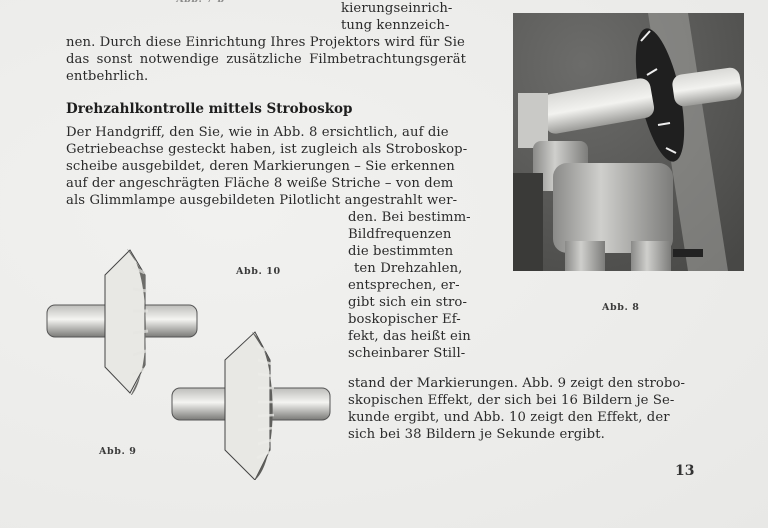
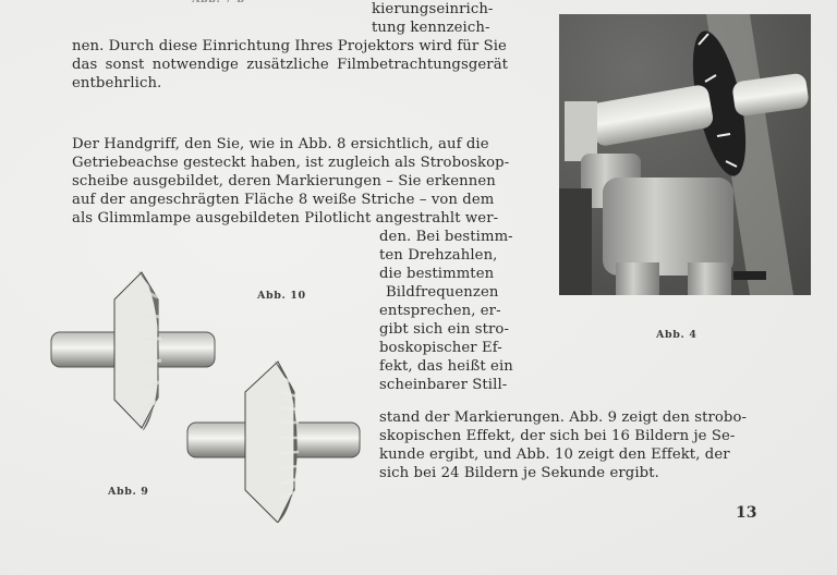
  kierungseinrich-
  tung kennzeich-
  nen. Durch diese Einrichtung Ihres Projektors wird für Sie
  das sonst notwendige zusätzliche Filmbetrachtungsgerät
  entbehrlich.
- Drehzahlkontrolle mittels Stroboskop
  Der Handgriff, den Sie, wie in Abb. 8 ersichtlich, auf die
  Getriebeachse gesteckt haben, ist zugleich als Stroboskop-
  scheibe ausgebildet, deren Markierungen – Sie erkennen
  auf der angeschrägten Fläche 8 weiße Striche – von dem
  als Glimmlampe ausgebildeten Pilotlicht angestrahlt wer-
  den. Bei bestimm-
- Bildfrequenzen
+ ten Drehzahlen,
  die bestimmten
- ten Drehzahlen,
+ Bildfrequenzen
  entsprechen, er-
  gibt sich ein stro-
  boskopischer Ef-
  fekt, das heißt ein
  scheinbarer Still-
  stand der Markierungen. Abb. 9 zeigt den strobo-
  skopischen Effekt, der sich bei 16 Bildern je Se-
  kunde ergibt, und Abb. 10 zeigt den Effekt, der
- sich bei 38 Bildern je Sekunde ergibt.
+ sich bei 24 Bildern je Sekunde ergibt.
- Abb. 8
+ Abb. 4
  Abb. 10
  Abb. 9
  13
